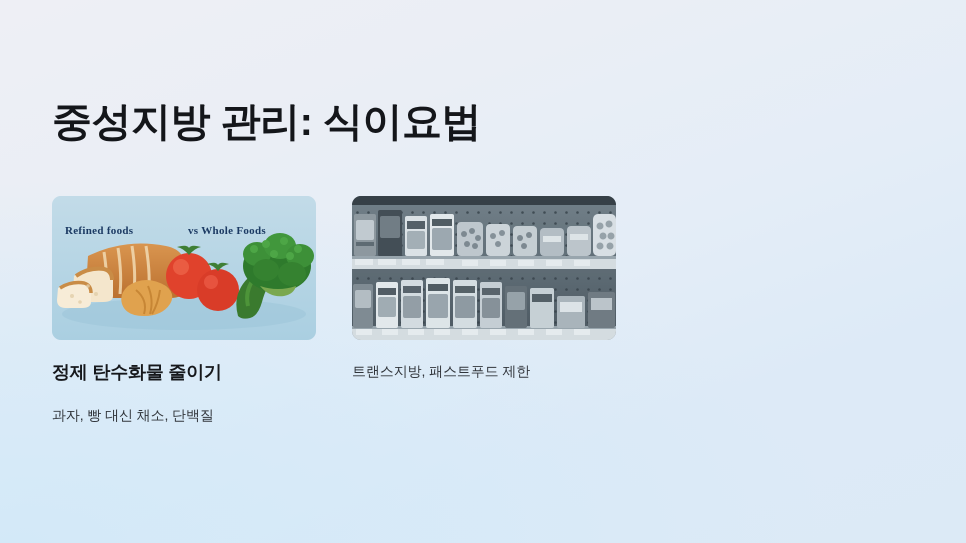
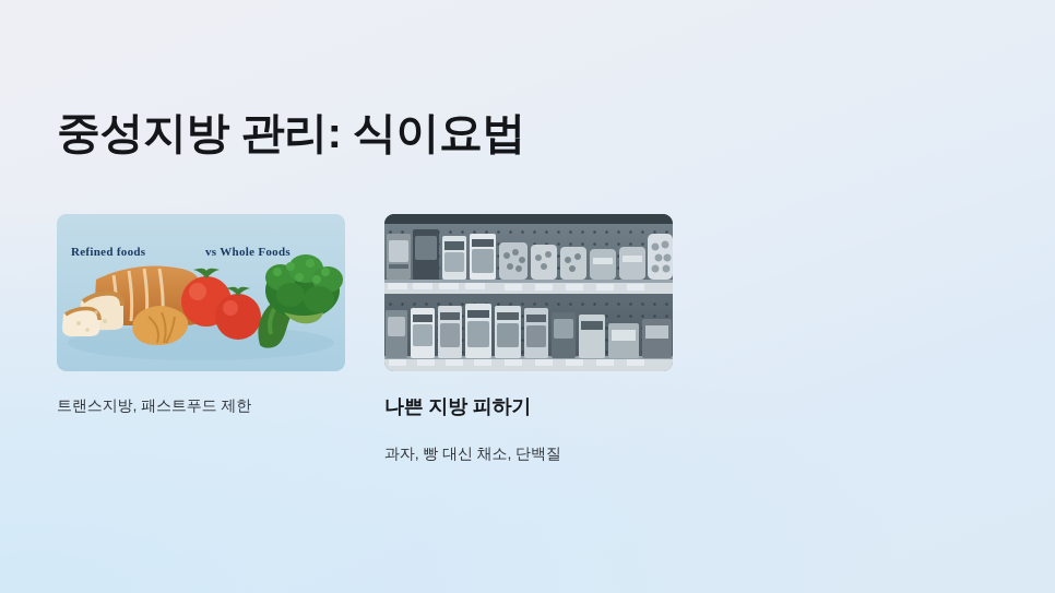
  중성지방 관리: 식이요법
  Refined foods
  vs Whole Foods
- 정제 탄수화물 줄이기
- 과자, 빵 대신 채소, 단백질
+ 트랜스지방, 패스트푸드 제한
+ 나쁜 지방 피하기
- 트랜스지방, 패스트푸드 제한
+ 과자, 빵 대신 채소, 단백질
